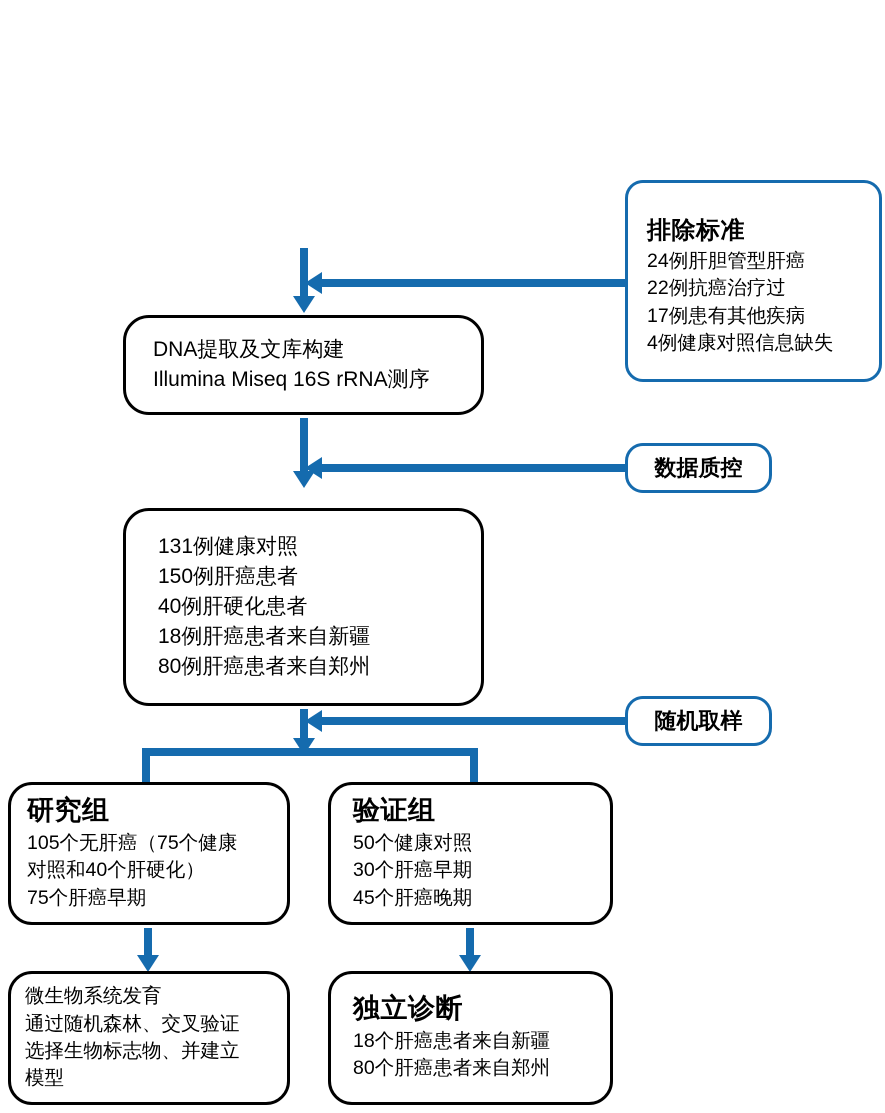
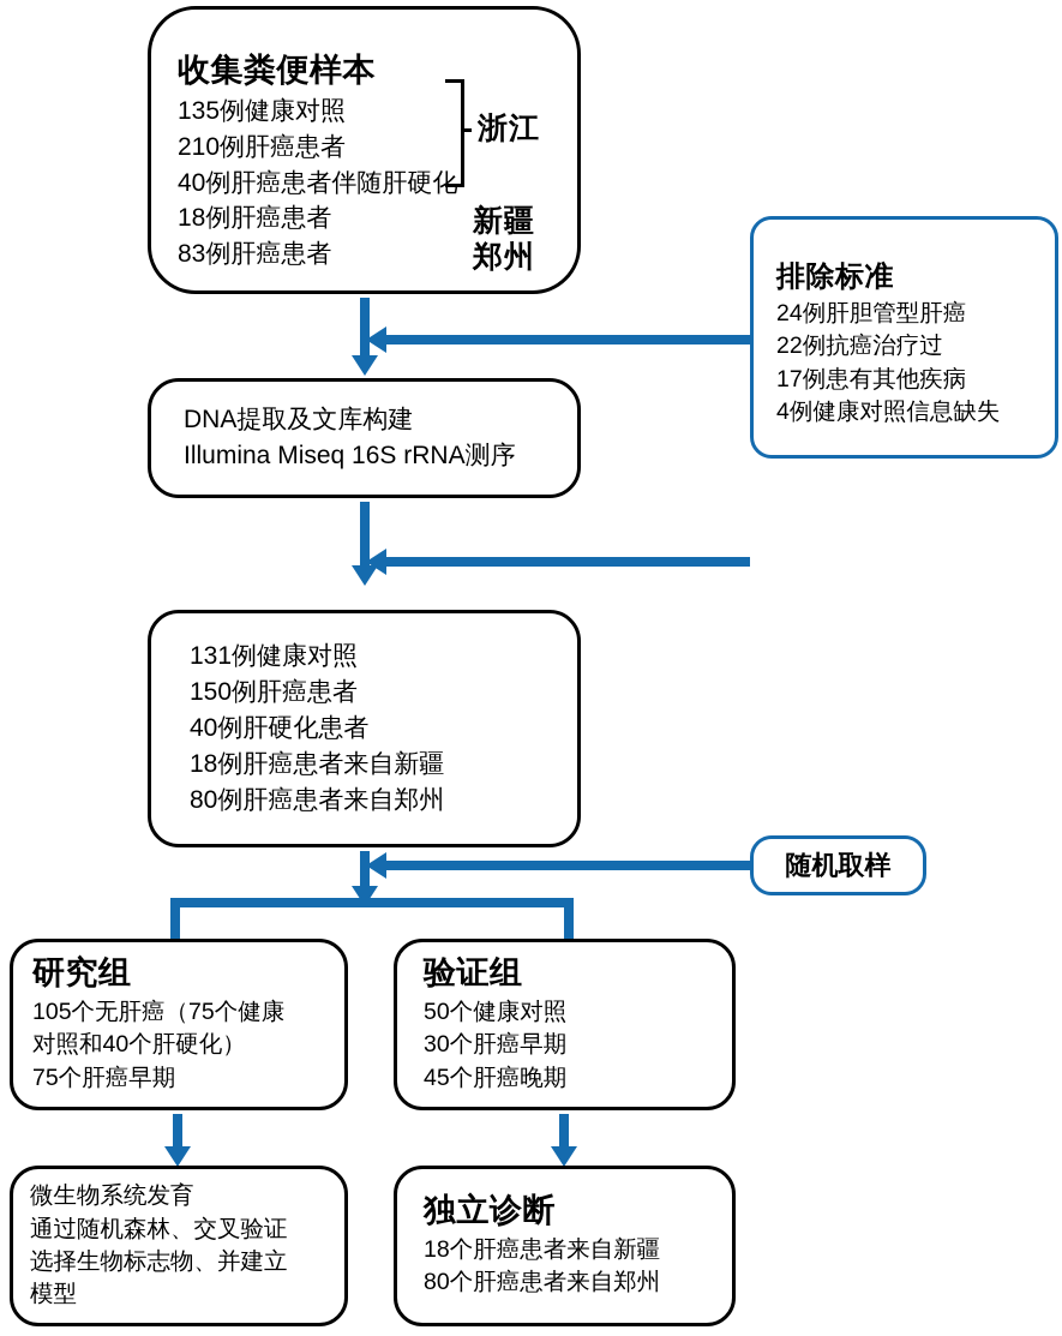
+ 收集粪便样本
+ 135例健康对照
+ 210例肝癌患者
+ 40例肝癌患者伴随肝硬化
+ 18例肝癌患者
+ 83例肝癌患者
+ 浙江
+ 新疆
+ 郑州
  排除标准
  24例肝胆管型肝癌
  22例抗癌治疗过
  17例患有其他疾病
  4例健康对照信息缺失
  DNA提取及文库构建
  Illumina Miseq 16S rRNA测序
- 数据质控
  131例健康对照
  150例肝癌患者
  40例肝硬化患者
  18例肝癌患者来自新疆
  80例肝癌患者来自郑州
  随机取样
  研究组
  105个无肝癌（75个健康
  对照和40个肝硬化）
  75个肝癌早期
  验证组
  50个健康对照
  30个肝癌早期
  45个肝癌晚期
  微生物系统发育
  通过随机森林、交叉验证
  选择生物标志物、并建立
  模型
  独立诊断
  18个肝癌患者来自新疆
  80个肝癌患者来自郑州
